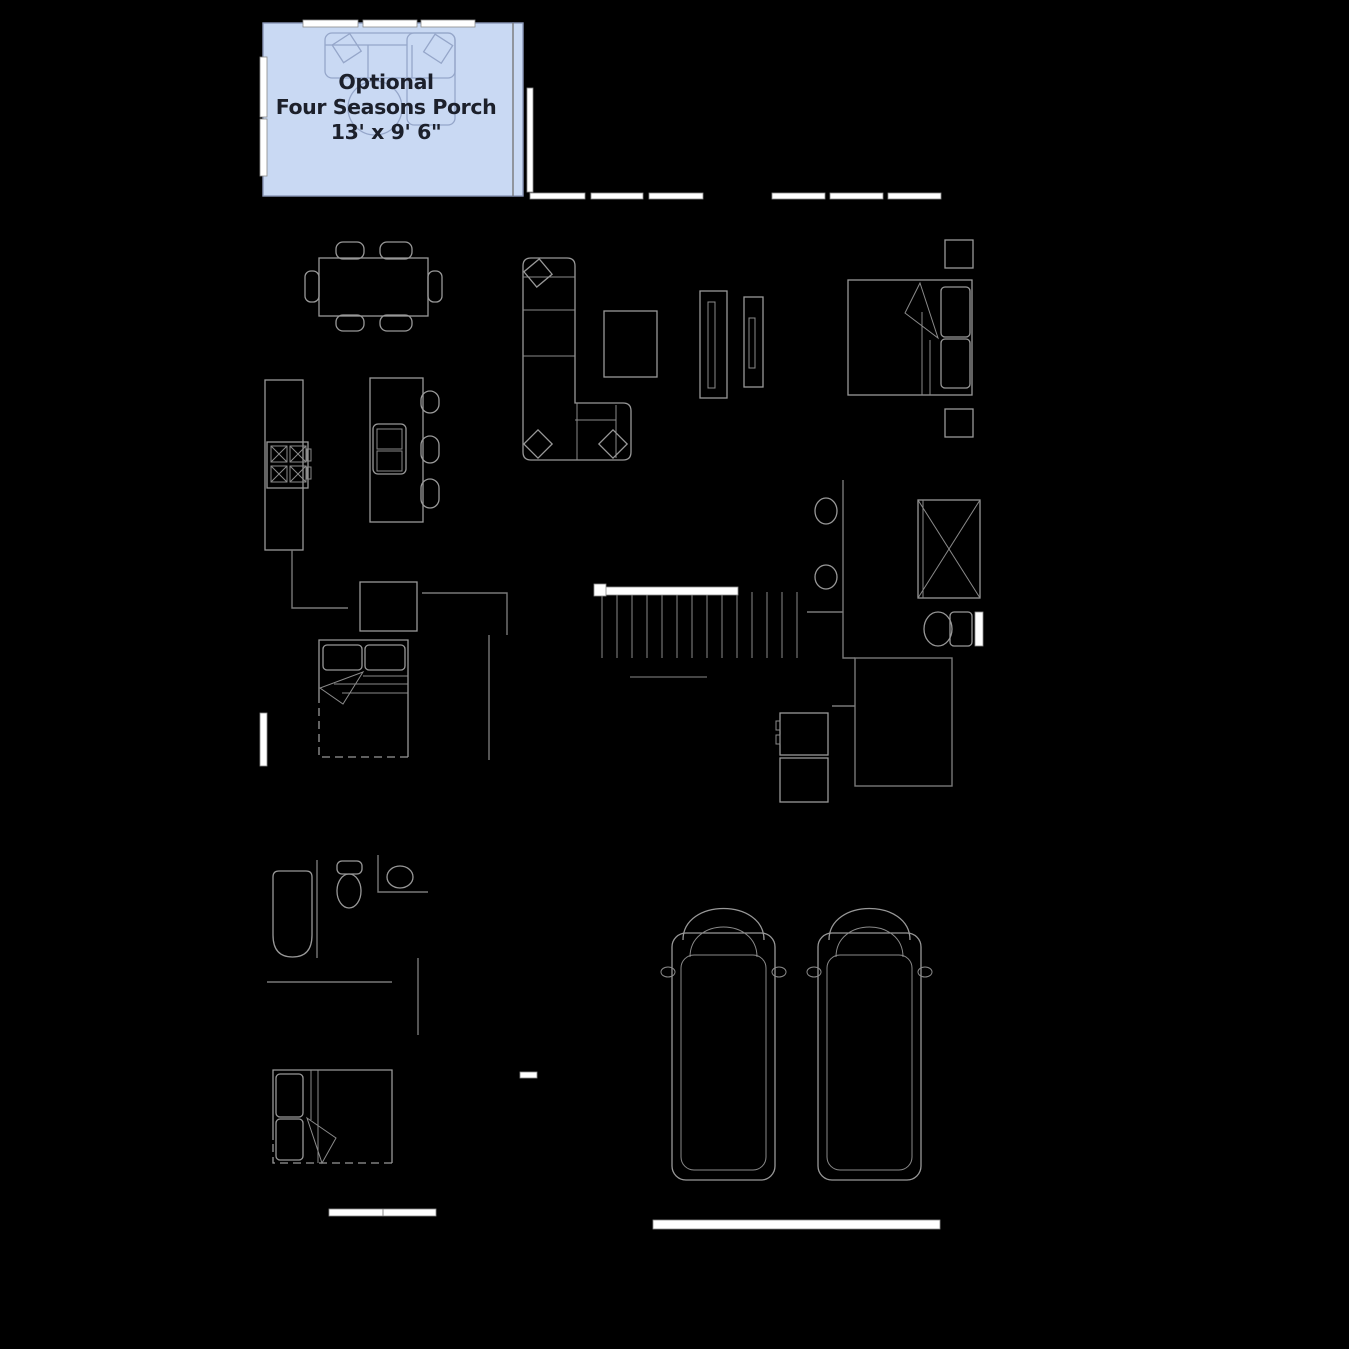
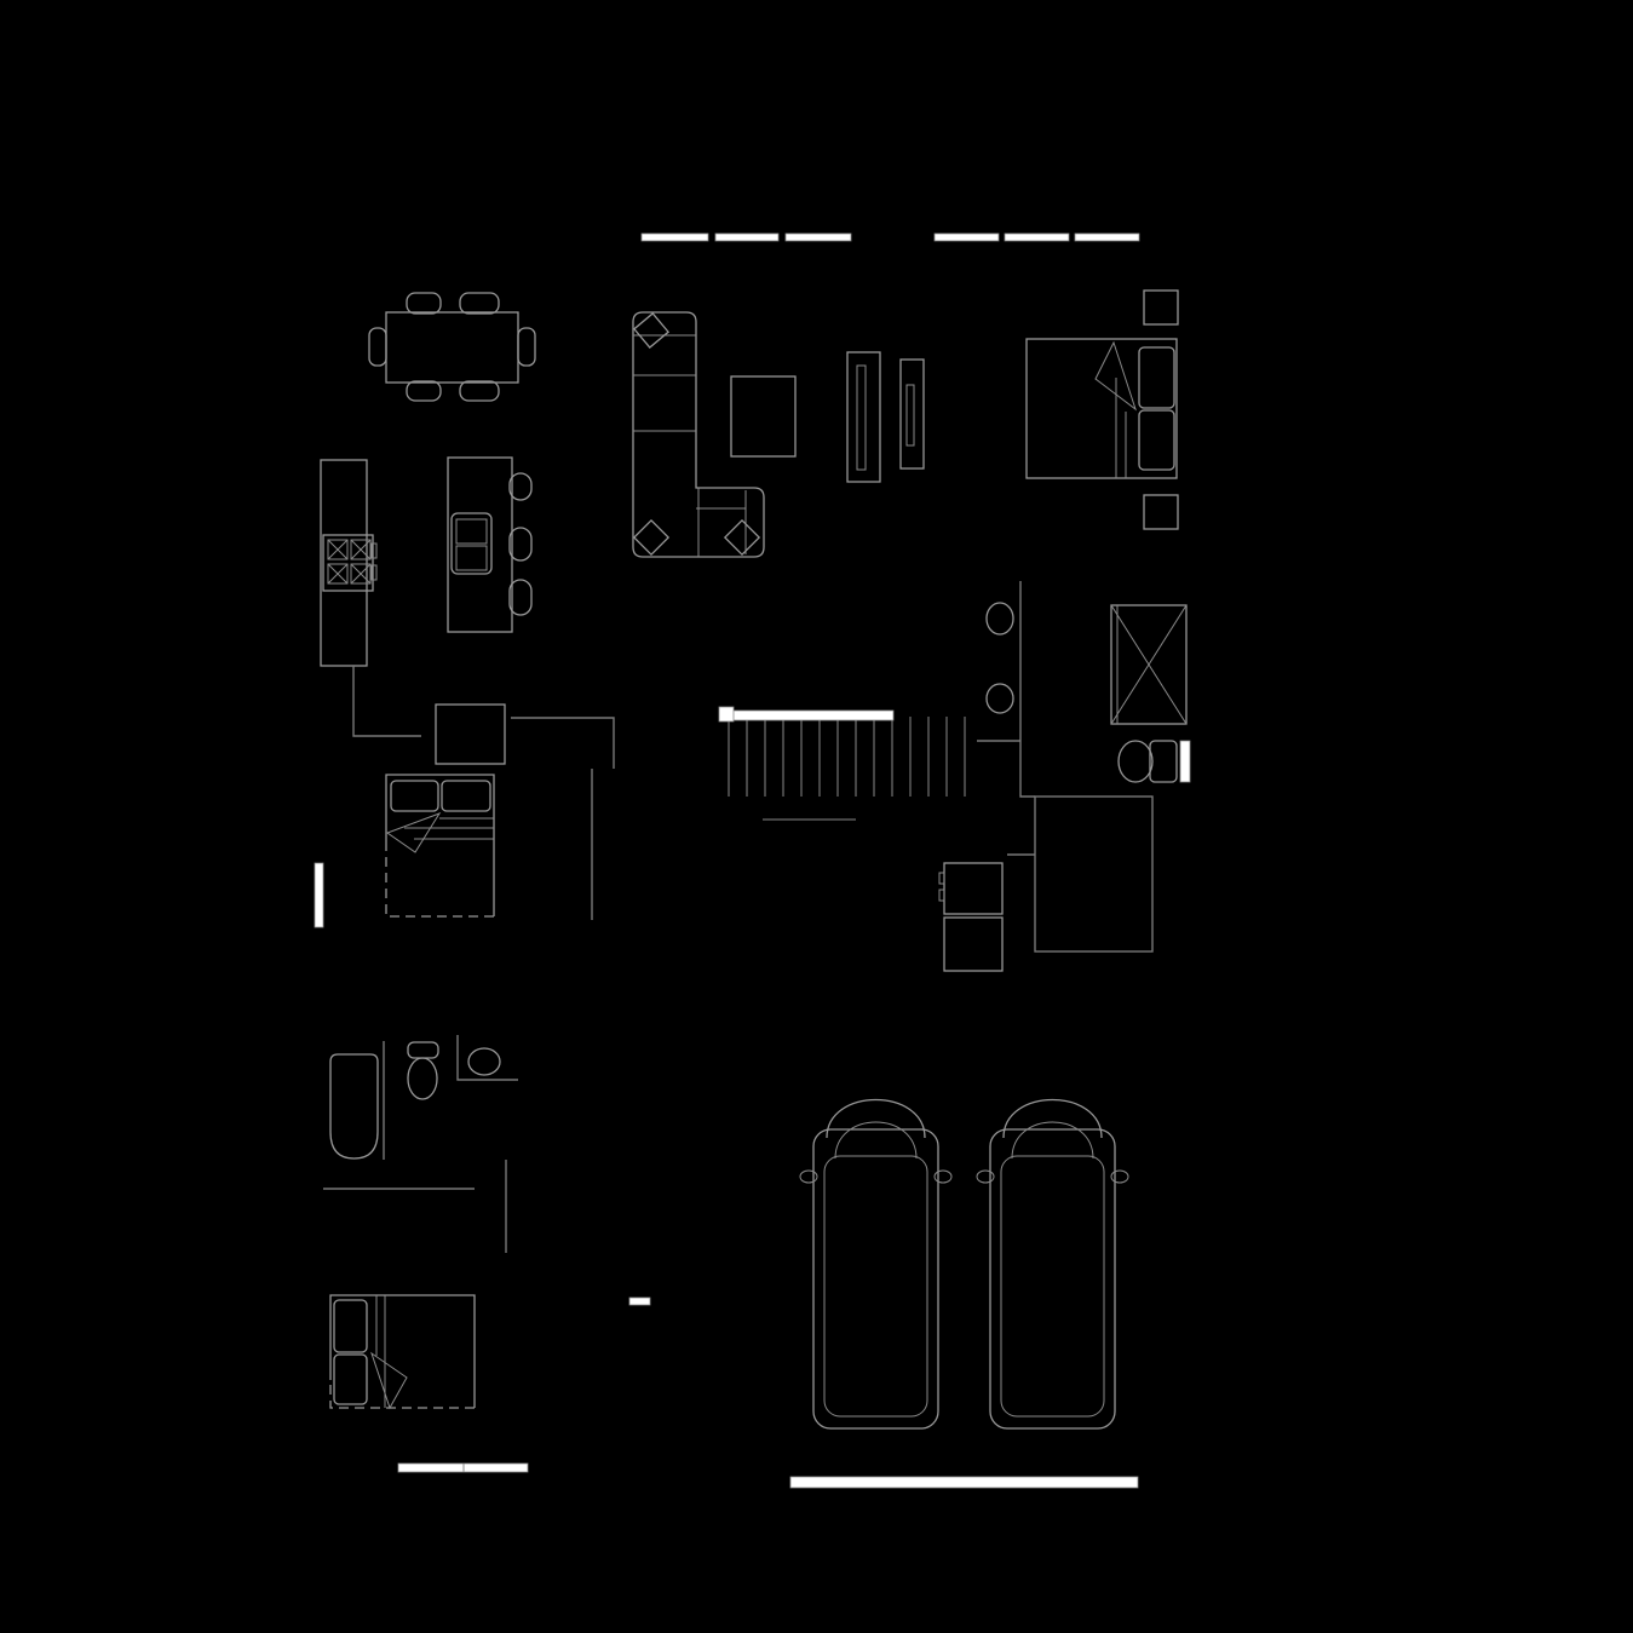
- Optional
- Four Seasons Porch
- 13' x 9' 6"
